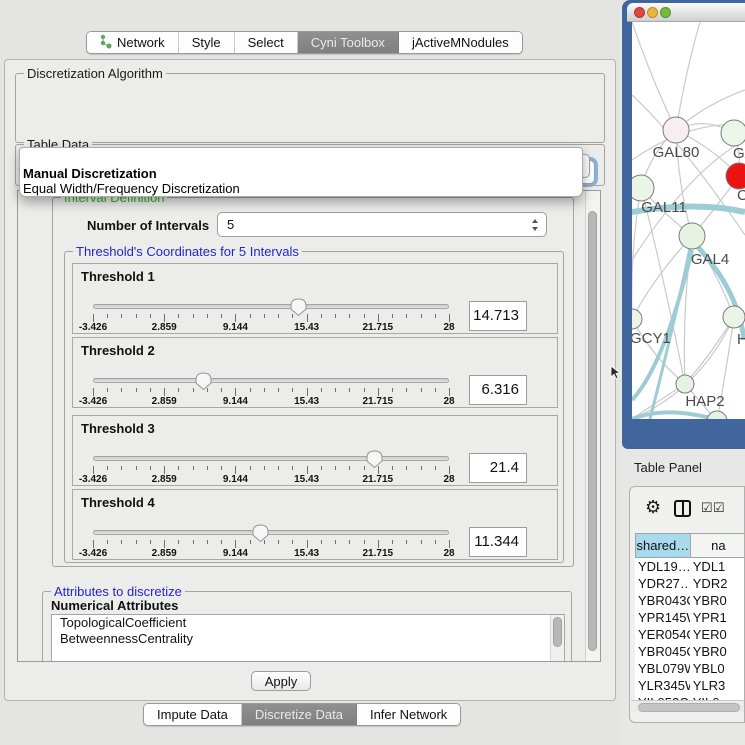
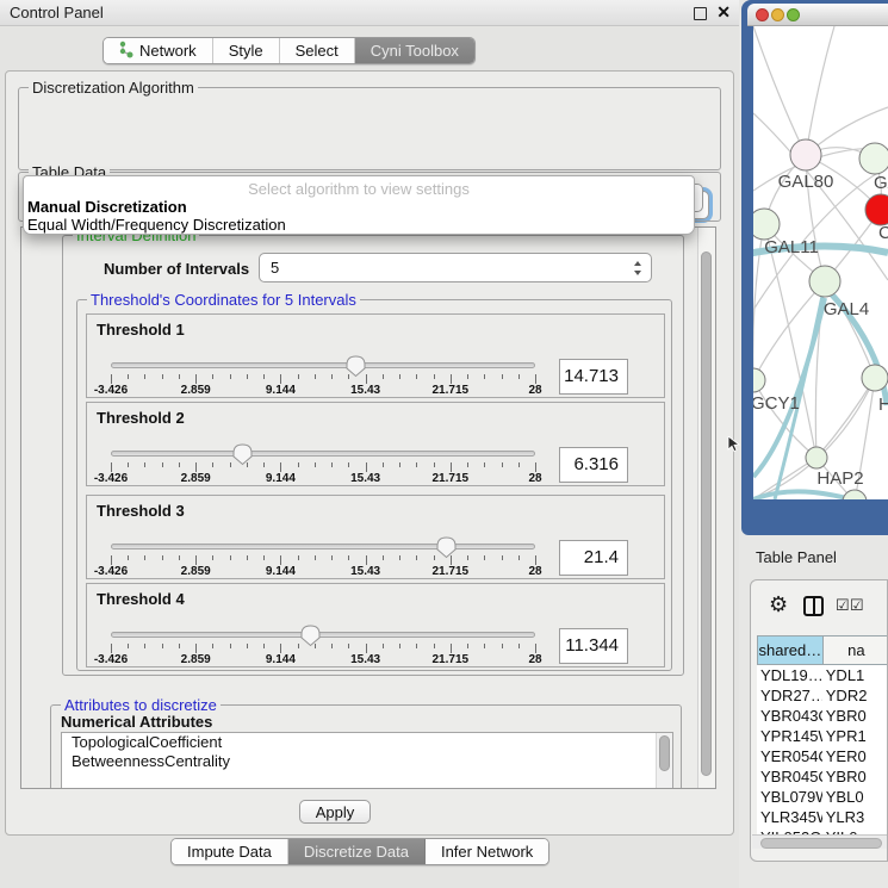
+ Control Panel
+ ✕
  Network
  Style
  Select
  Cyni Toolbox
- jActiveMNodules
  Discretization Algorithm
+ Select algorithm to view settings
  Manual Discretization
  Equal Width/Frequency Discretization
  Table Data
  Interval Definition
  Number of Intervals
  5
  Threshold's Coordinates for 5 Intervals
  Threshold 1
  -3.426
  2.859
  9.144
  15.43
  21.715
  28
  14.713
  Threshold 2
  -3.426
  2.859
  9.144
  15.43
  21.715
  28
  6.316
  Threshold 3
  -3.426
  2.859
  9.144
  15.43
  21.715
  28
  21.4
  Threshold 4
  -3.426
  2.859
  9.144
  15.43
  21.715
  28
  11.344
  Attributes to discretize
  Numerical Attributes
  TopologicalCoefficient
  BetweennessCentrality
  Apply
  Impute Data
  Discretize Data
  Infer Network
  GAL80
  C
  GAL11
  GAL4
  GCY1
  H
  HAP2
  Table Panel
  ⚙
  ☑
  ☑
  shared…
  na
  YDL19…
  YDL1
  YDR27…
  YDR2
  YBR043
  YBR0
  YPR145
  YPR1
  YER054
  YER0
  YBR045
  YBR0
  YBL079
  YBL0
  YLR345
  YLR3
